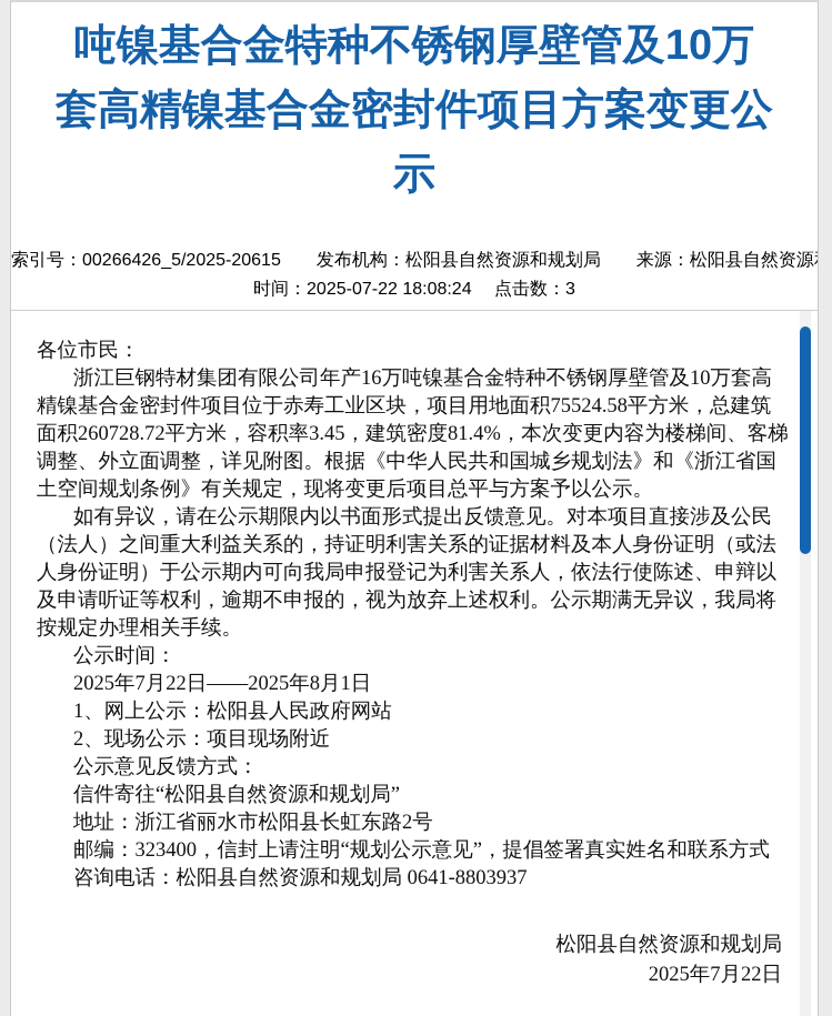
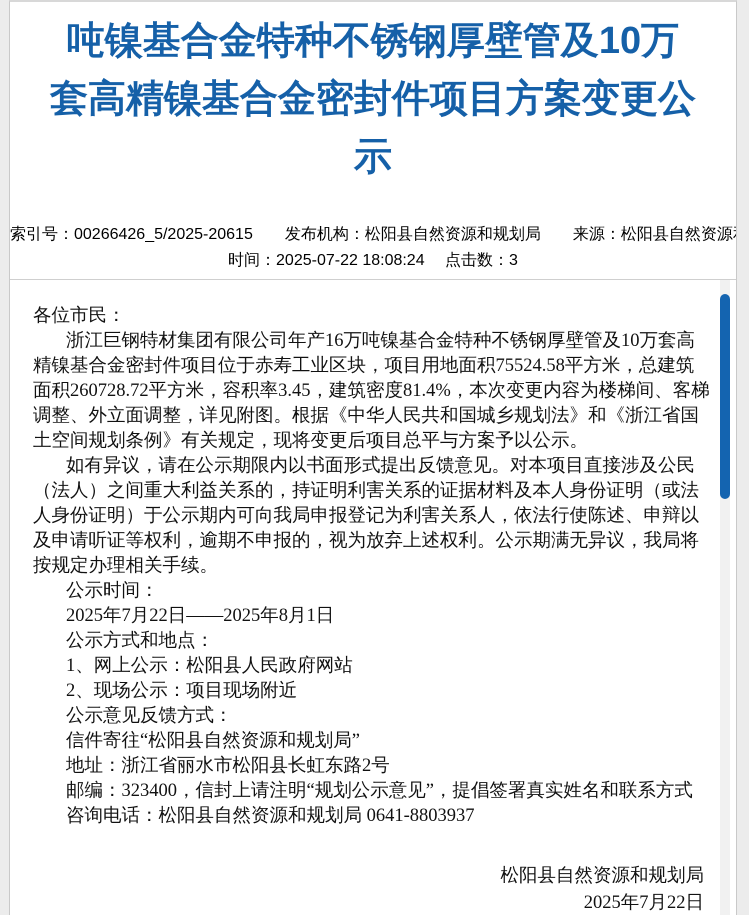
  吨镍基合金特种不锈钢厚壁管及10万套高精镍基合金密封件项目方案变更公示
  索引号：00266426_5/2025-20615 发布机构：松阳县自然资源和规划局 来源：松阳县自然资源
  时间：2025-07-22 18:08:24 点击数：3
  各位市民：
  浙江巨钢特材集团有限公司年产16万吨镍基合金特种不锈钢厚壁管及10万套高精镍基合金密封件项目位于赤寿工业区块，项目用地面积75524.58平方米，总建筑面积260728.72平方米，容积率3.45，建筑密度81.4%，本次变更内容为楼梯间、客梯调整、外立面调整，详见附图。根据《中华人民共和国城乡规划法》和《浙江省国土空间规划条例》有关规定，现将变更后项目总平与方案予以公示。
  如有异议，请在公示期限内以书面形式提出反馈意见。对本项目直接涉及公民（法人）之间重大利益关系的，持证明利害关系的证据材料及本人身份证明（或法人身份证明）于公示期内可向我局申报登记为利害关系人，依法行使陈述、申辩以及申请听证等权利，逾期不申报的，视为放弃上述权利。公示期满无异议，我局将按规定办理相关手续。
  公示时间：
  2025年7月22日——2025年8月1日
+ 公示方式和地点：
  1、网上公示：松阳县人民政府网站
  2、现场公示：项目现场附近
  公示意见反馈方式：
  信件寄往“松阳县自然资源和规划局”
  地址：浙江省丽水市松阳县长虹东路2号
  邮编：323400，信封上请注明“规划公示意见”，提倡签署真实姓名和联系方式
  咨询电话：松阳县自然资源和规划局 0641-8803937
  松阳县自然资源和规划局
  2025年7月22日
